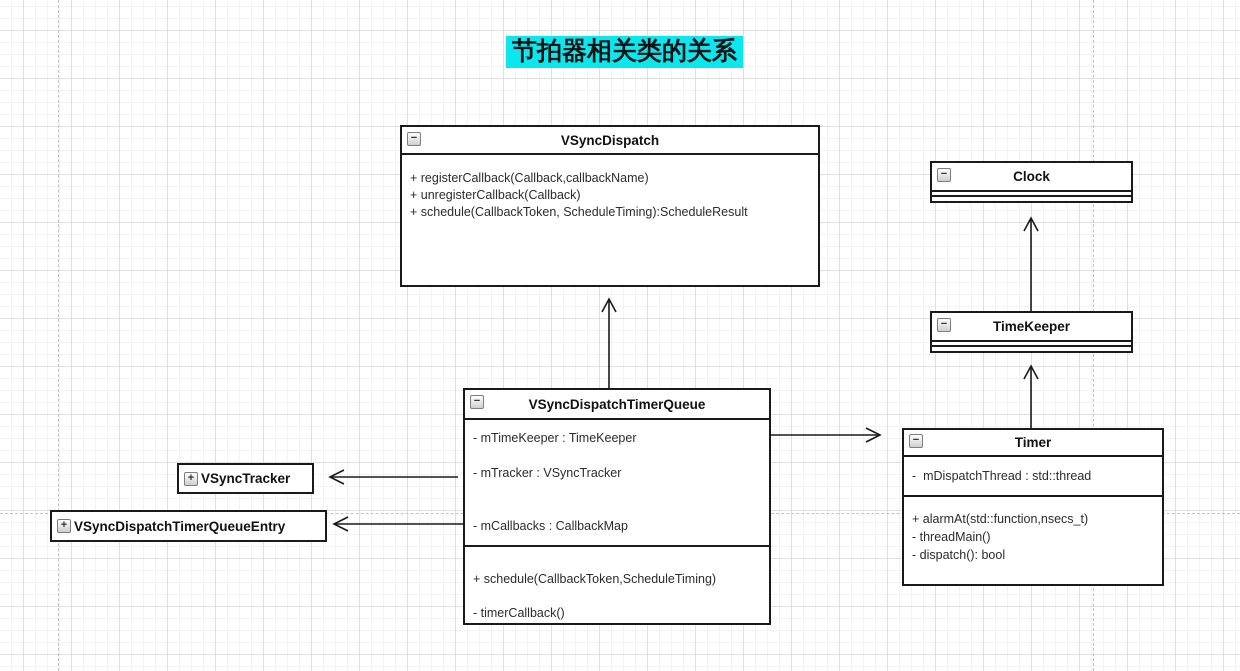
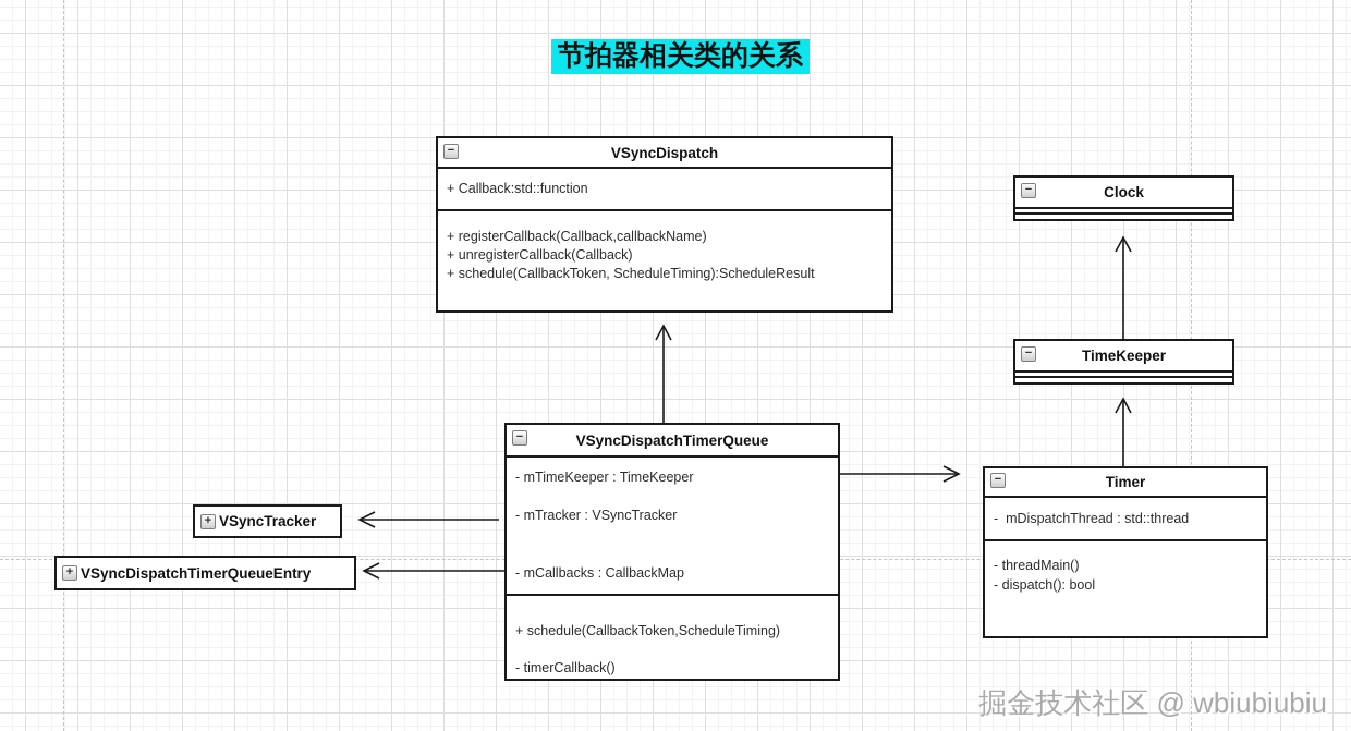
  节拍器相关类的关系
  −
  VSyncDispatch
+ + Callback:std::function
  + registerCallback(Callback,callbackName)
  + unregisterCallback(Callback)
  + schedule(CallbackToken, ScheduleTiming):ScheduleResult
  −
  Clock
  −
  TimeKeeper
  −
  Timer
  - mDispatchThread : std::thread
- + alarmAt(std::function,nsecs_t)
  - threadMain()
  - dispatch(): bool
  −
  VSyncDispatchTimerQueue
  - mTimeKeeper : TimeKeeper
  - mTracker : VSyncTracker
  - mCallbacks : CallbackMap
  + schedule(CallbackToken,ScheduleTiming)
  - timerCallback()
  +
  VSyncTracker
  +
  VSyncDispatchTimerQueueEntry
+ 掘金技术社区 @ wbiubiubiu
